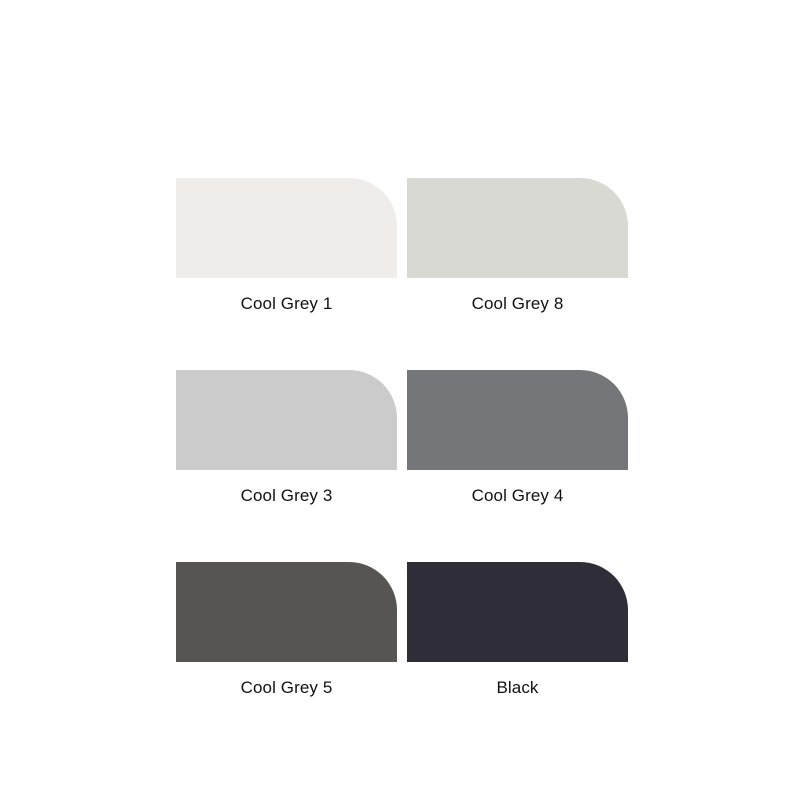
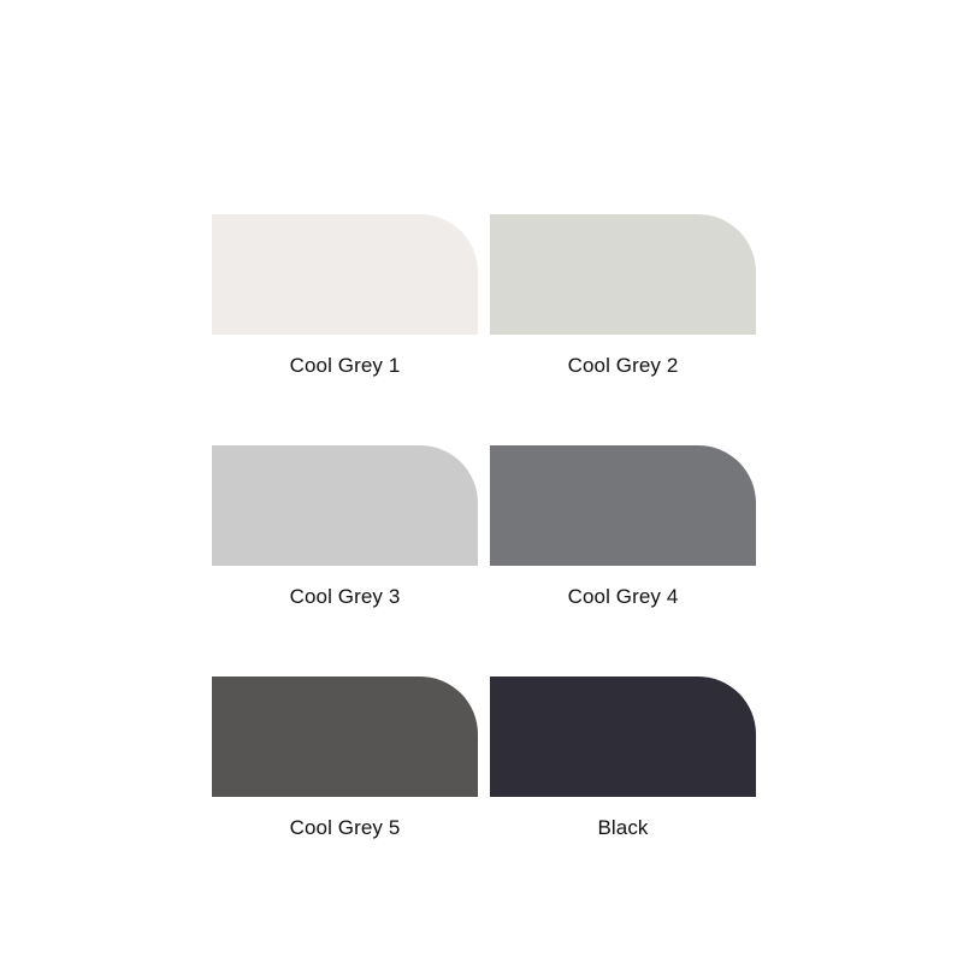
  Cool Grey 1
- Cool Grey 8
+ Cool Grey 2
  Cool Grey 3
  Cool Grey 4
  Cool Grey 5
  Black
